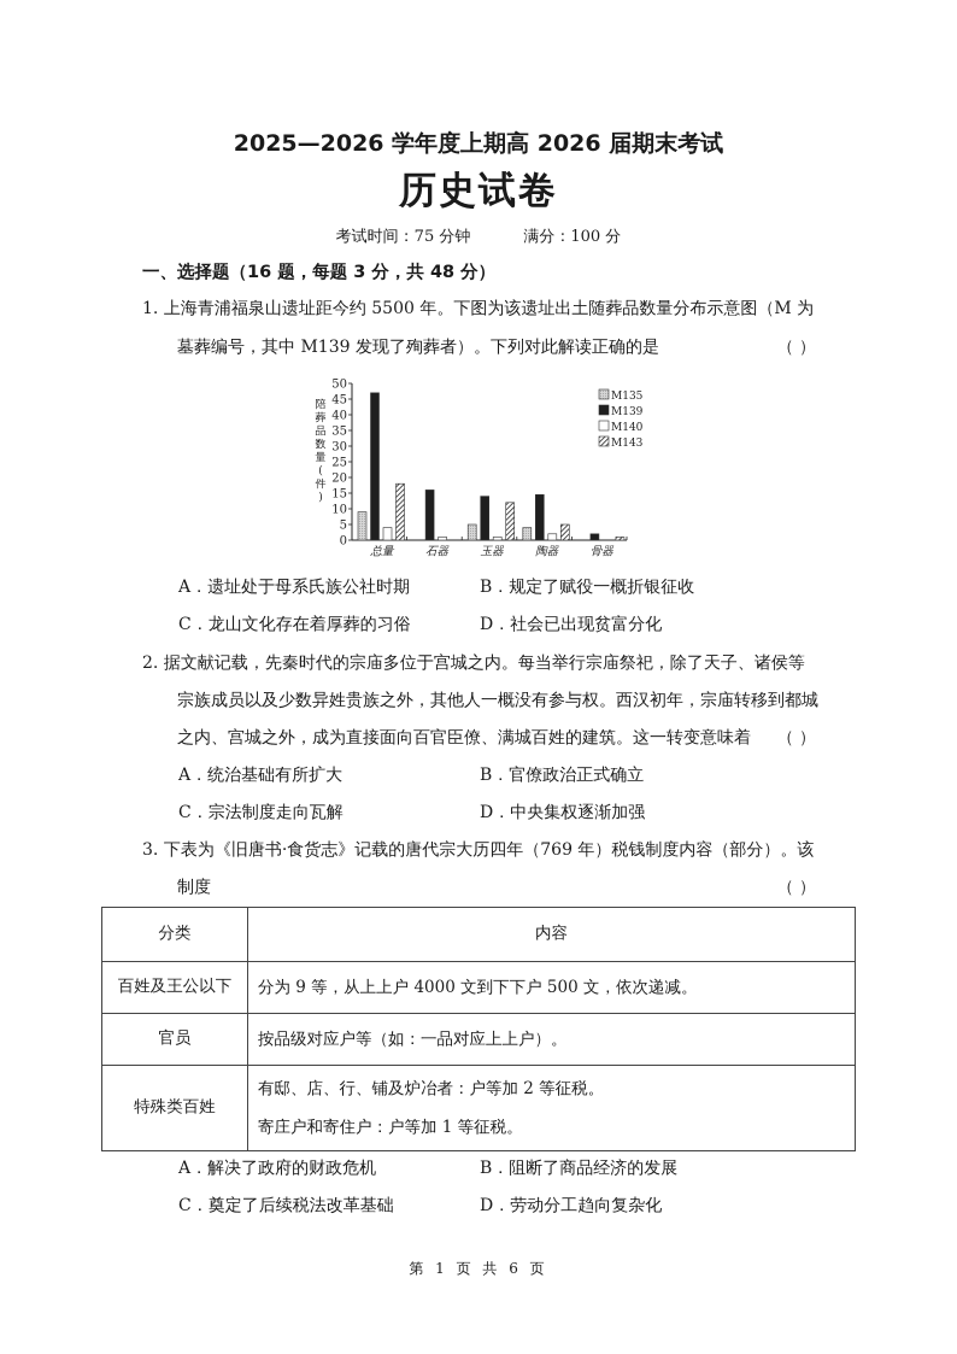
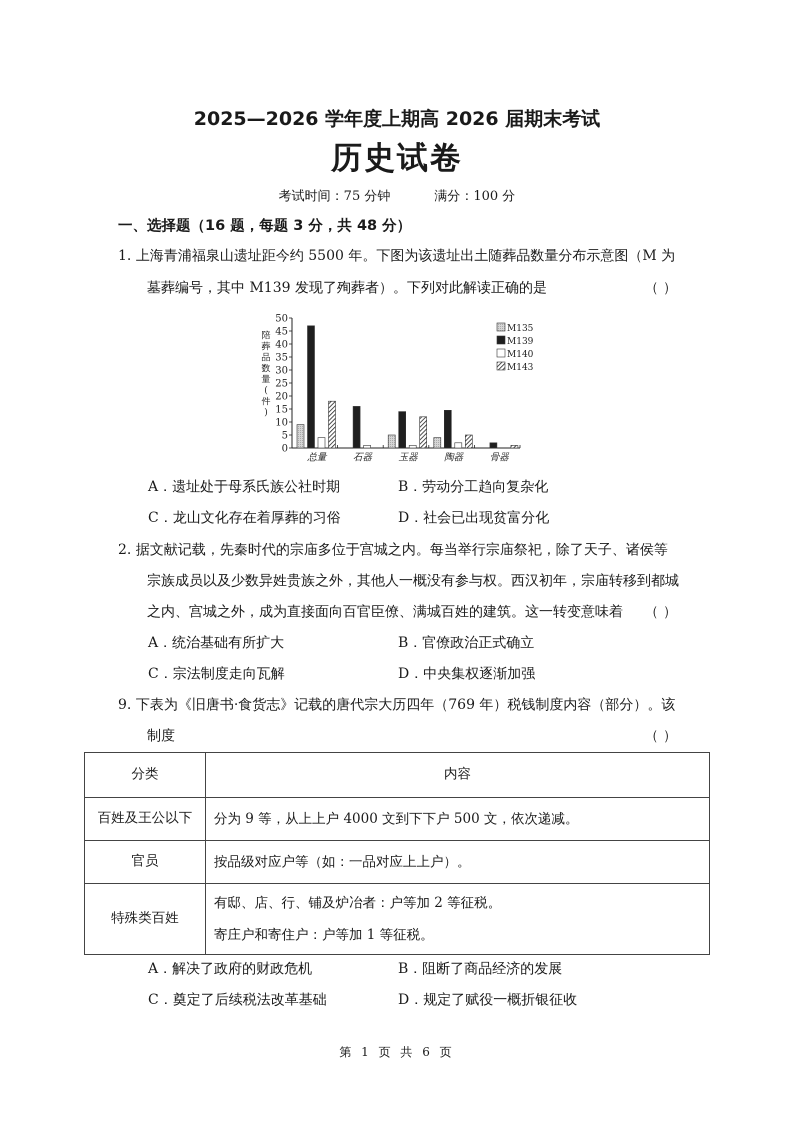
  2025—2026 学年度上期高 2026 届期末考试
  历史试卷
  考试时间：75 分钟 满分：100 分
  一、选择题（16 题，每题 3 分，共 48 分）
  1. 上海青浦福泉山遗址距今约 5500 年。下图为该遗址出土随葬品数量分布示意图（M 为
  墓葬编号，其中 M139 发现了殉葬者）。下列对此解读正确的是
  （ ）
  0
  5
  10
  15
  20
  25
  30
  35
  40
  45
  50
  陪
  葬
  品
  数
  量
  (
  件
  )
  总量
  石器
  玉器
  陶器
  骨器
  M135
  M139
  M140
  M143
  A．遗址处于母系氏族公社时期
- B．规定了赋役一概折银征收
+ B．劳动分工趋向复杂化
  C．龙山文化存在着厚葬的习俗
  D．社会已出现贫富分化
  2. 据文献记载，先秦时代的宗庙多位于宫城之内。每当举行宗庙祭祀，除了天子、诸侯等
  宗族成员以及少数异姓贵族之外，其他人一概没有参与权。西汉初年，宗庙转移到都城
  之内、宫城之外，成为直接面向百官臣僚、满城百姓的建筑。这一转变意味着
  （ ）
  A．统治基础有所扩大
  B．官僚政治正式确立
  C．宗法制度走向瓦解
  D．中央集权逐渐加强
- 3. 下表为《旧唐书·食货志》记载的唐代宗大历四年（769 年）税钱制度内容（部分）。该
+ 9. 下表为《旧唐书·食货志》记载的唐代宗大历四年（769 年）税钱制度内容（部分）。该
  制度
  （ ）
  分类	内容
  百姓及王公以下	分为 9 等，从上上户 4000 文到下下户 500 文，依次递减。
  官员	按品级对应户等（如：一品对应上上户）。
  特殊类百姓	有邸、店、行、铺及炉冶者：户等加 2 等征税。 寄庄户和寄住户：户等加 1 等征税。
  A．解决了政府的财政危机
  B．阻断了商品经济的发展
  C．奠定了后续税法改革基础
- D．劳动分工趋向复杂化
+ D．规定了赋役一概折银征收
  第 1 页 共 6 页
